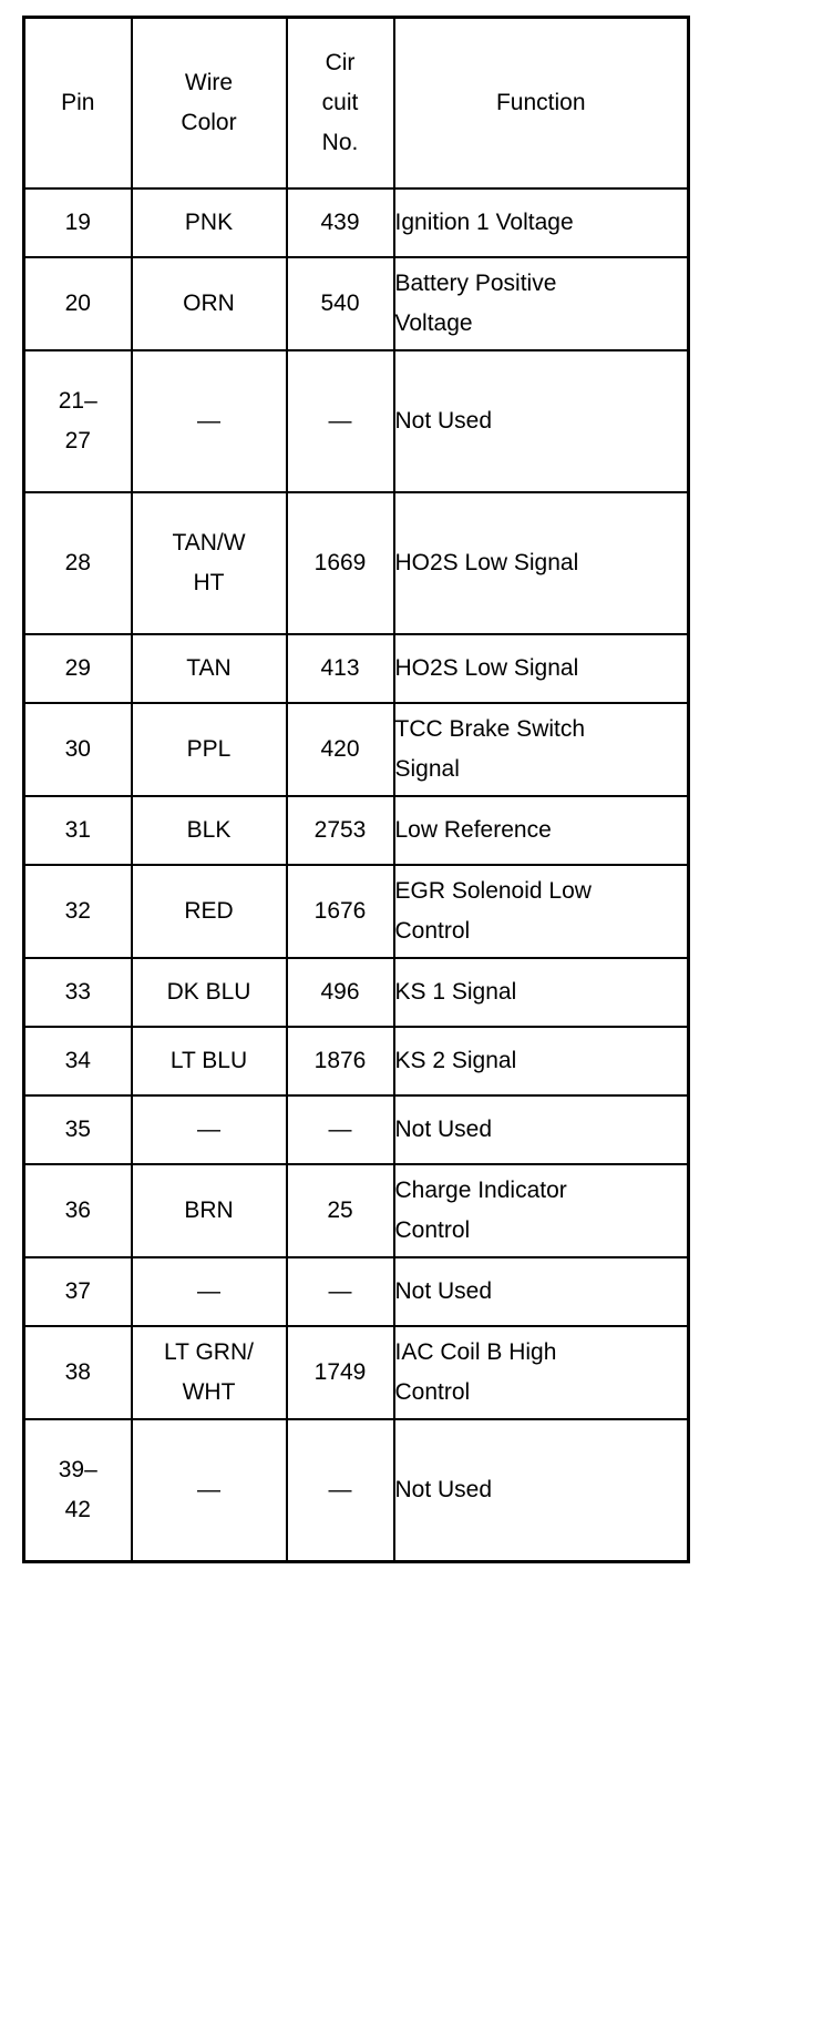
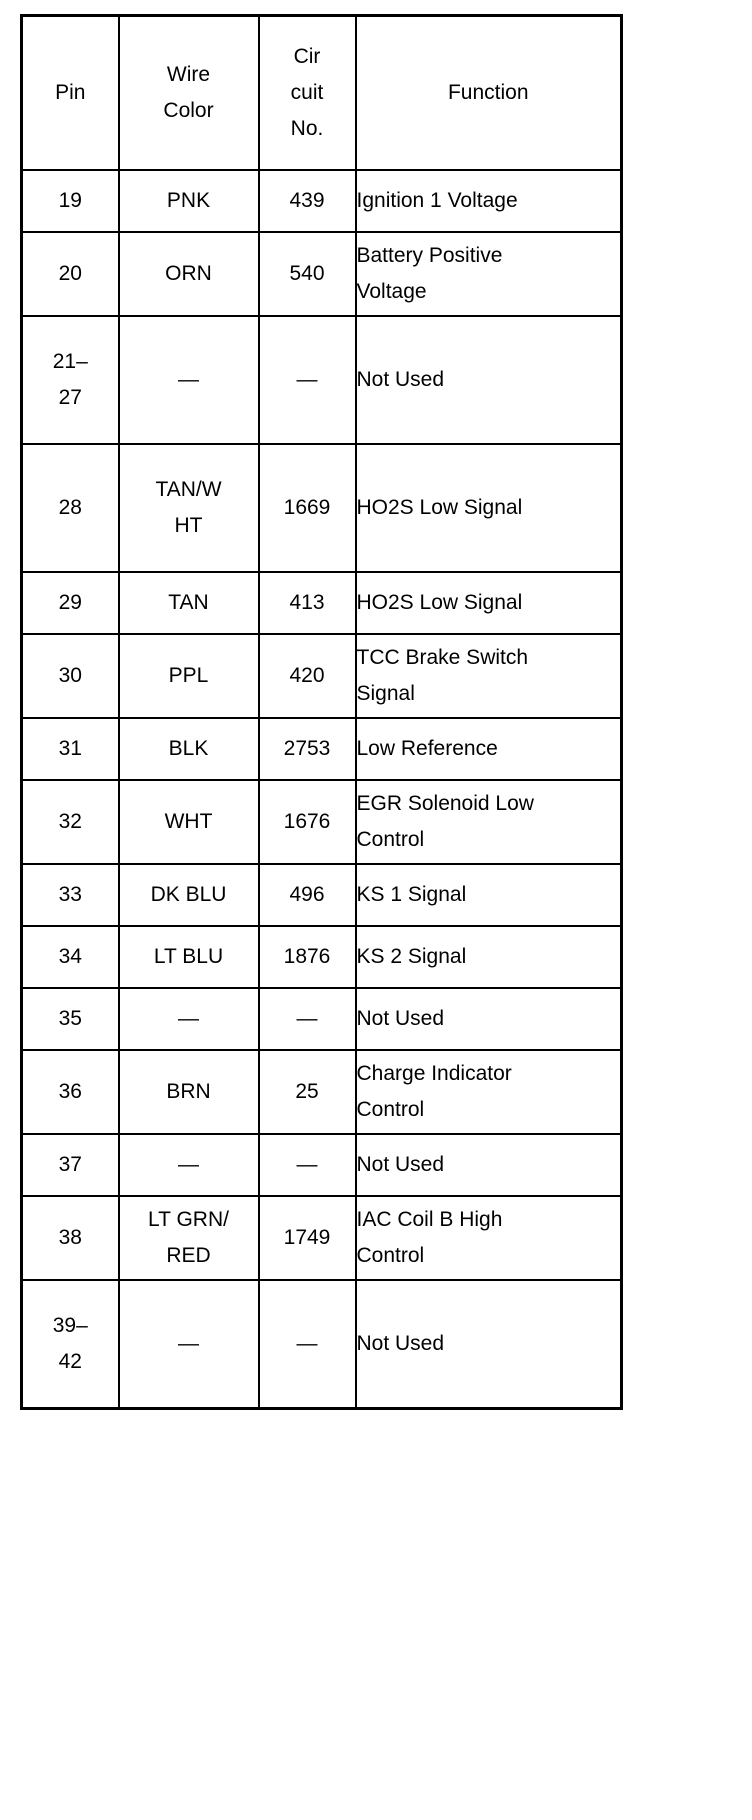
  Pin	WireColor	CircuitNo.	Function
  19	PNK	439	Ignition 1 Voltage
  20	ORN	540	Battery PositiveVoltage
  21–27	—	—	Not Used
  28	TAN/WHT	1669	HO2S Low Signal
  29	TAN	413	HO2S Low Signal
  30	PPL	420	TCC Brake SwitchSignal
  31	BLK	2753	Low Reference
- 32	RED	1676	EGR Solenoid LowControl
+ 32	WHT	1676	EGR Solenoid LowControl
  33	DK BLU	496	KS 1 Signal
  34	LT BLU	1876	KS 2 Signal
  35	—	—	Not Used
  36	BRN	25	Charge IndicatorControl
  37	—	—	Not Used
- 38	LT GRN/WHT	1749	IAC Coil B HighControl
+ 38	LT GRN/RED	1749	IAC Coil B HighControl
  39–42	—	—	Not Used
